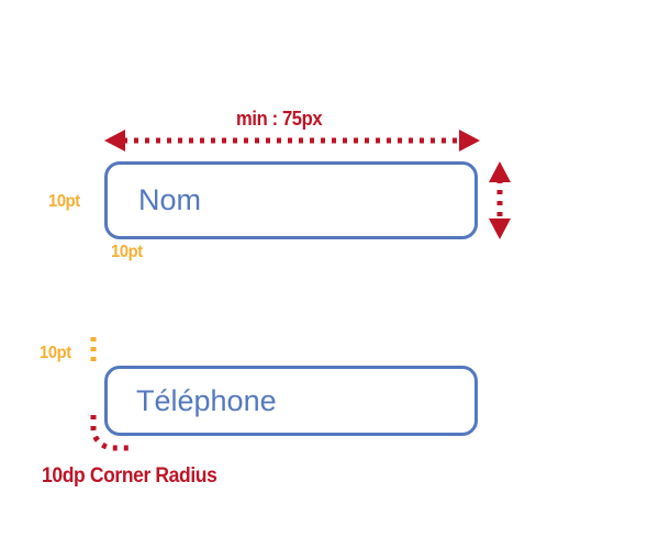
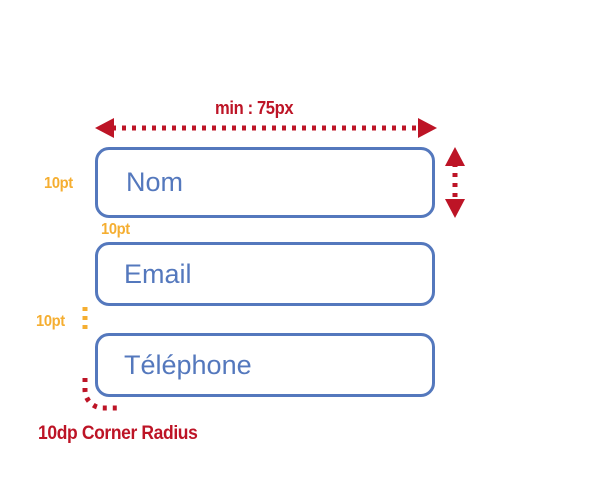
  Nom
+ Email
  Téléphone
  min : 75px
  10dp Corner Radius
  10pt
  10pt
  10pt
